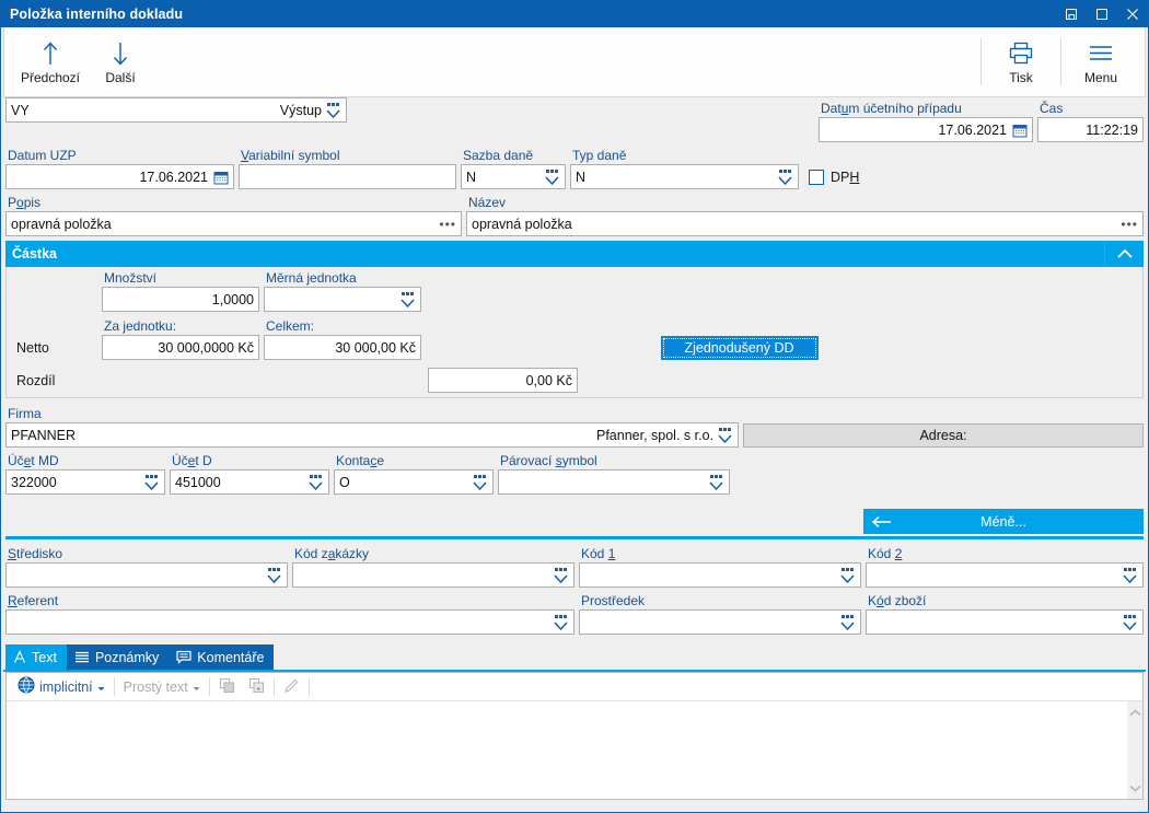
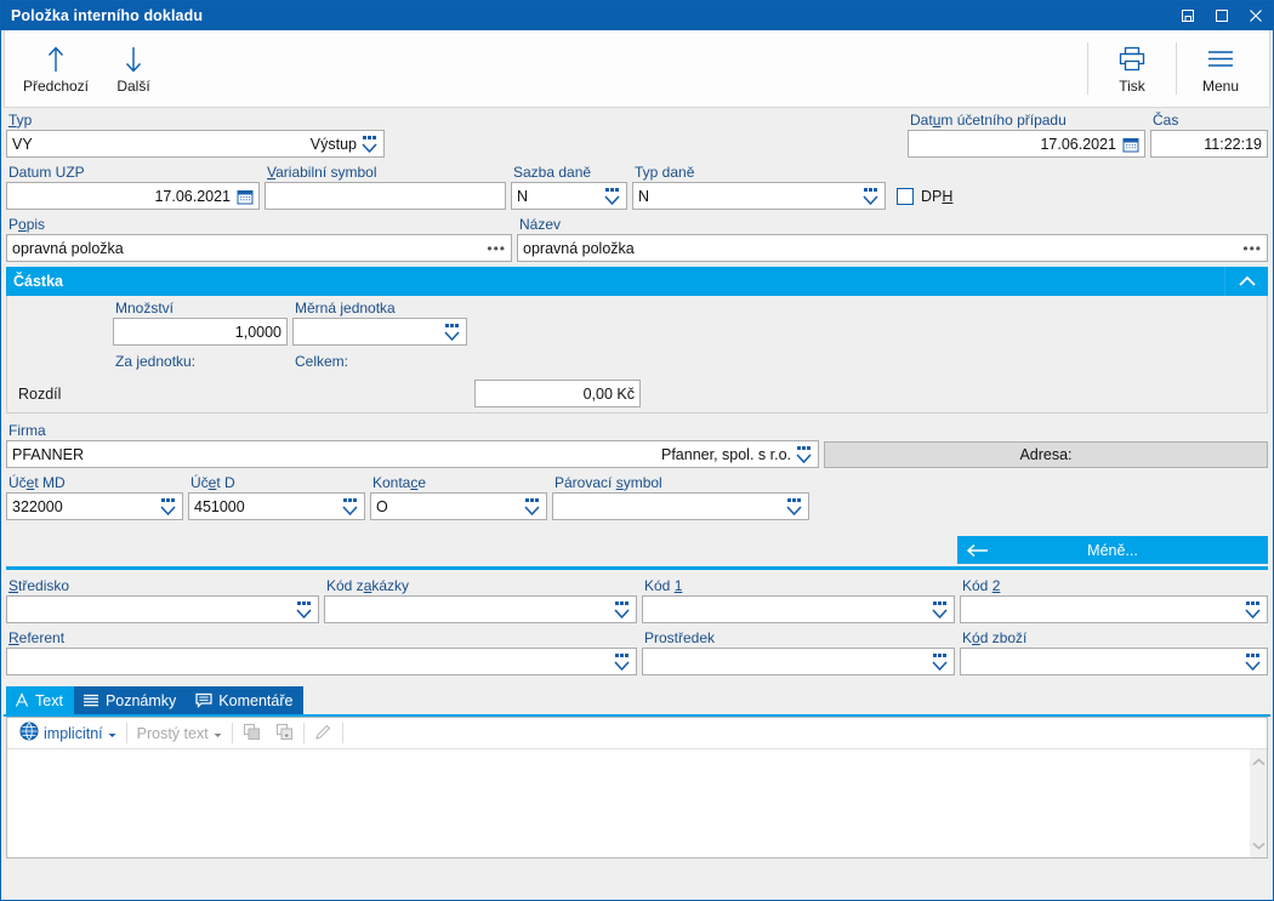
  Položka interního dokladu
  Předchozí
  Další
  Tisk
  Menu
+ Typ
  VY
  Výstup
  Datum účetního případu
  17.06.2021
  Čas
  11:22:19
  Datum UZP
  17.06.2021
  Variabilní symbol
  Sazba daně
  N
  Typ daně
  N
  DPH
  Popis
  opravná položka
  •••
  Název
  opravná položka
  •••
  Částka
  Množství
  1,0000
  Měrná jednotka
  Za jednotku:
  Celkem:
- Netto
- 30 000,0000 Kč
- 30 000,00 Kč
- Zjednodušený DD
  Rozdíl
  0,00 Kč
  Firma
  PFANNER
  Pfanner, spol. s r.o.
  Adresa:
  Účet MD
  322000
  Účet D
  451000
  Kontace
  O
  Párovací symbol
  Méně...
  Středisko
  Kód zakázky
  Kód 1
  Kód 2
  Referent
  Prostředek
  Kód zboží
  Text
  Poznámky
  Komentáře
  implicitní
  Prostý text
